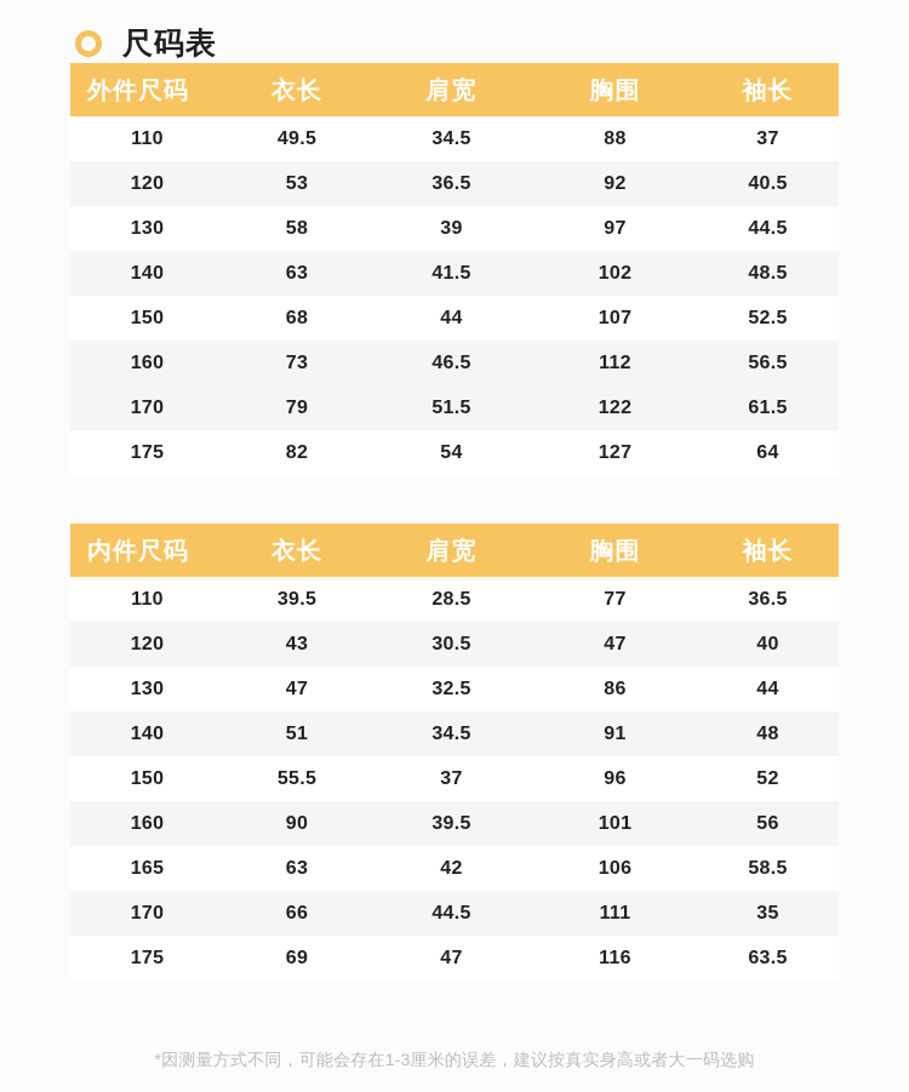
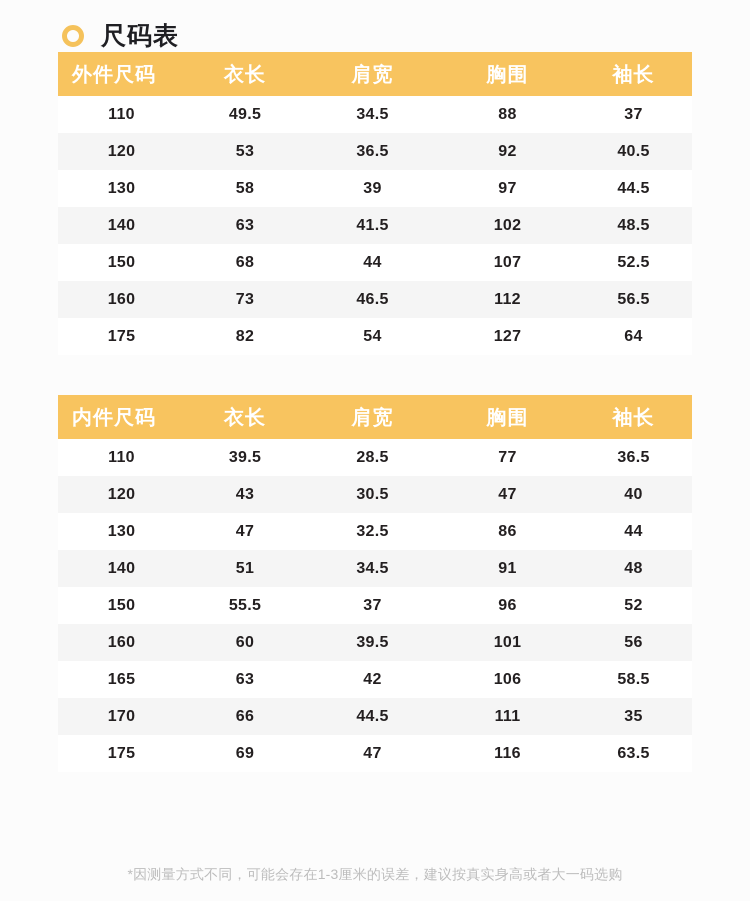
  尺码表
  外件尺码	衣长	肩宽	胸围	袖长
  110	49.5	34.5	88	37
  120	53	36.5	92	40.5
  130	58	39	97	44.5
  140	63	41.5	102	48.5
  150	68	44	107	52.5
  160	73	46.5	112	56.5
- 170	79	51.5	122	61.5
  175	82	54	127	64
  内件尺码	衣长	肩宽	胸围	袖长
  110	39.5	28.5	77	36.5
  120	43	30.5	47	40
  130	47	32.5	86	44
  140	51	34.5	91	48
  150	55.5	37	96	52
- 160	90	39.5	101	56
+ 160	60	39.5	101	56
  165	63	42	106	58.5
  170	66	44.5	111	35
  175	69	47	116	63.5
  *因测量方式不同，可能会存在1-3厘米的误差，建议按真实身高或者大一码选购
